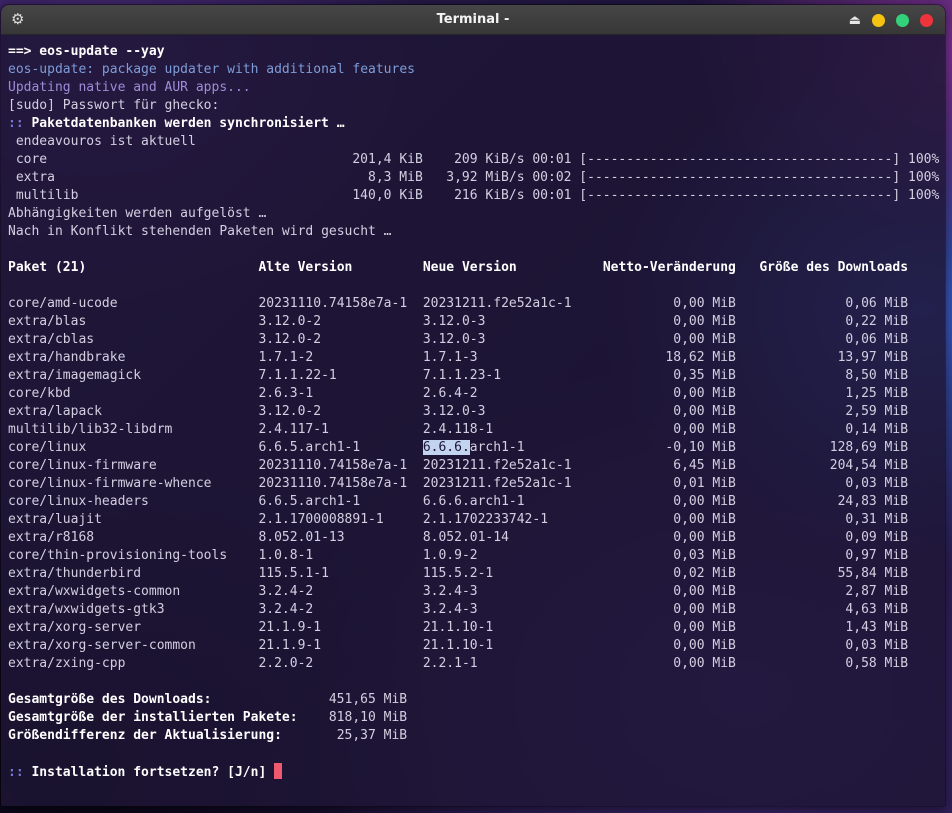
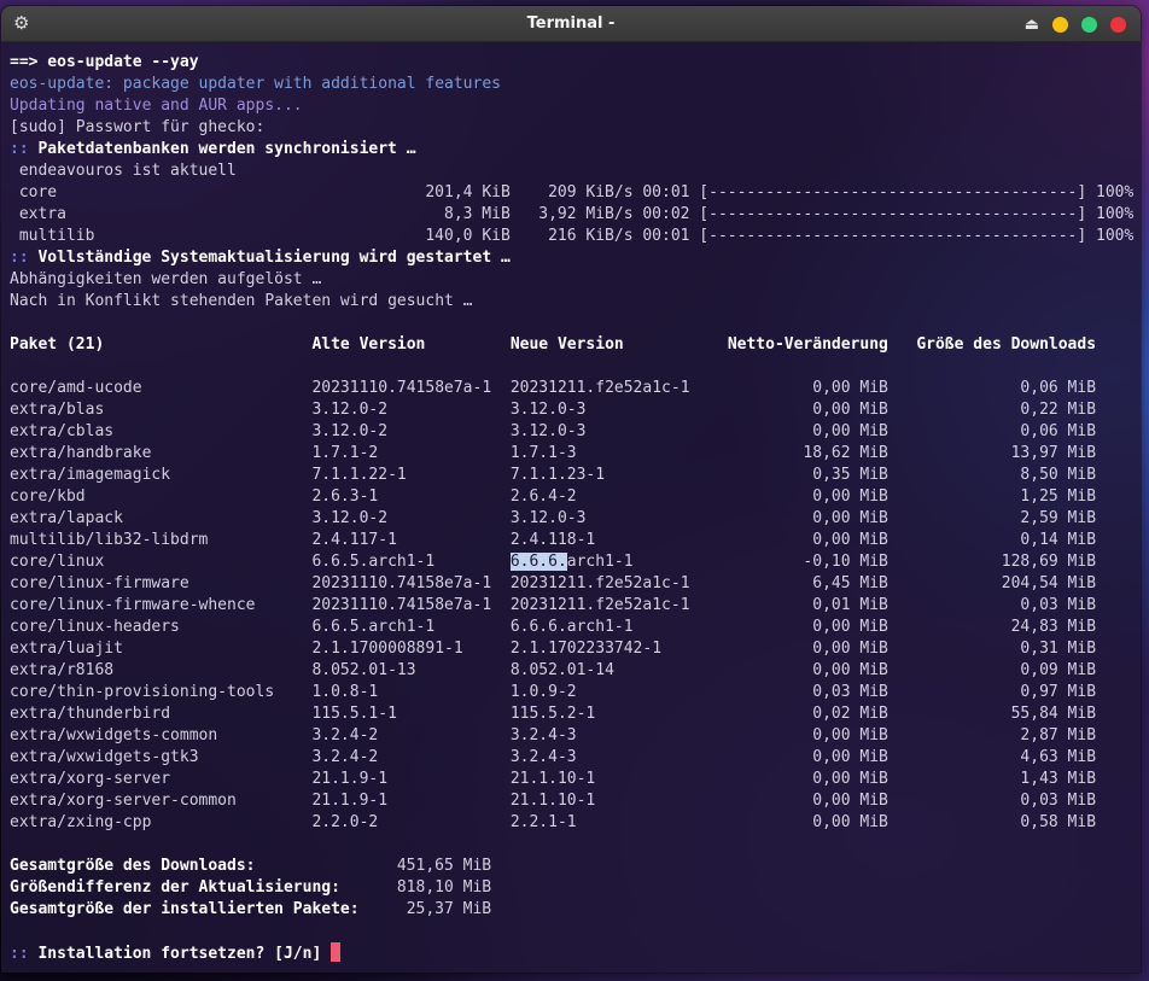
  ⚙
  Terminal -
  ⏏
  ==> eos-update --yay
  eos-update: package updater with additional features
  Updating native and AUR apps...
  [sudo] Passwort für ghecko:
  :: Paketdatenbanken werden synchronisiert …
  endeavouros ist aktuell
  core
  201,4 KiB
  209 KiB/s
  00:01
  [---------------------------------------]
  100%
  extra
  8,3 MiB
  3,92 MiB/s
  00:02
  [---------------------------------------]
  100%
  multilib
  140,0 KiB
  216 KiB/s
  00:01
  [---------------------------------------]
  100%
+ :: Vollständige Systemaktualisierung wird gestartet …
  Abhängigkeiten werden aufgelöst …
  Nach in Konflikt stehenden Paketen wird gesucht …
  Paket (21)
  Alte Version
  Neue Version
  Netto-Veränderung
  Größe des Downloads
  core/amd-ucode
  20231110.74158e7a-1
  20231211.f2e52a1c-1
  0,00 MiB
  0,06 MiB
  extra/blas
  3.12.0-2
  3.12.0-3
  0,00 MiB
  0,22 MiB
  extra/cblas
  3.12.0-2
  3.12.0-3
  0,00 MiB
  0,06 MiB
  extra/handbrake
  1.7.1-2
  1.7.1-3
  18,62 MiB
  13,97 MiB
  extra/imagemagick
  7.1.1.22-1
  7.1.1.23-1
  0,35 MiB
  8,50 MiB
  core/kbd
  2.6.3-1
  2.6.4-2
  0,00 MiB
  1,25 MiB
  extra/lapack
  3.12.0-2
  3.12.0-3
  0,00 MiB
  2,59 MiB
  multilib/lib32-libdrm
  2.4.117-1
  2.4.118-1
  0,00 MiB
  0,14 MiB
  core/linux
  6.6.5.arch1-1
  6.6.6.arch1-1
  -0,10 MiB
  128,69 MiB
  core/linux-firmware
  20231110.74158e7a-1
  20231211.f2e52a1c-1
  6,45 MiB
  204,54 MiB
  core/linux-firmware-whence
  20231110.74158e7a-1
  20231211.f2e52a1c-1
  0,01 MiB
  0,03 MiB
  core/linux-headers
  6.6.5.arch1-1
  6.6.6.arch1-1
  0,00 MiB
  24,83 MiB
  extra/luajit
  2.1.1700008891-1
  2.1.1702233742-1
  0,00 MiB
  0,31 MiB
  extra/r8168
  8.052.01-13
  8.052.01-14
  0,00 MiB
  0,09 MiB
  core/thin-provisioning-tools
  1.0.8-1
  1.0.9-2
  0,03 MiB
  0,97 MiB
  extra/thunderbird
  115.5.1-1
  115.5.2-1
  0,02 MiB
  55,84 MiB
  extra/wxwidgets-common
  3.2.4-2
  3.2.4-3
  0,00 MiB
  2,87 MiB
  extra/wxwidgets-gtk3
  3.2.4-2
  3.2.4-3
  0,00 MiB
  4,63 MiB
  extra/xorg-server
  21.1.9-1
  21.1.10-1
  0,00 MiB
  1,43 MiB
  extra/xorg-server-common
  21.1.9-1
  21.1.10-1
  0,00 MiB
  0,03 MiB
  extra/zxing-cpp
  2.2.0-2
  2.2.1-1
  0,00 MiB
  0,58 MiB
  Gesamtgröße des Downloads:
  451,65 MiB
- Gesamtgröße der installierten Pakete:
+ Größendifferenz der Aktualisierung:
  818,10 MiB
- Größendifferenz der Aktualisierung:
+ Gesamtgröße der installierten Pakete:
  25,37 MiB
  :: Installation fortsetzen? [J/n]
